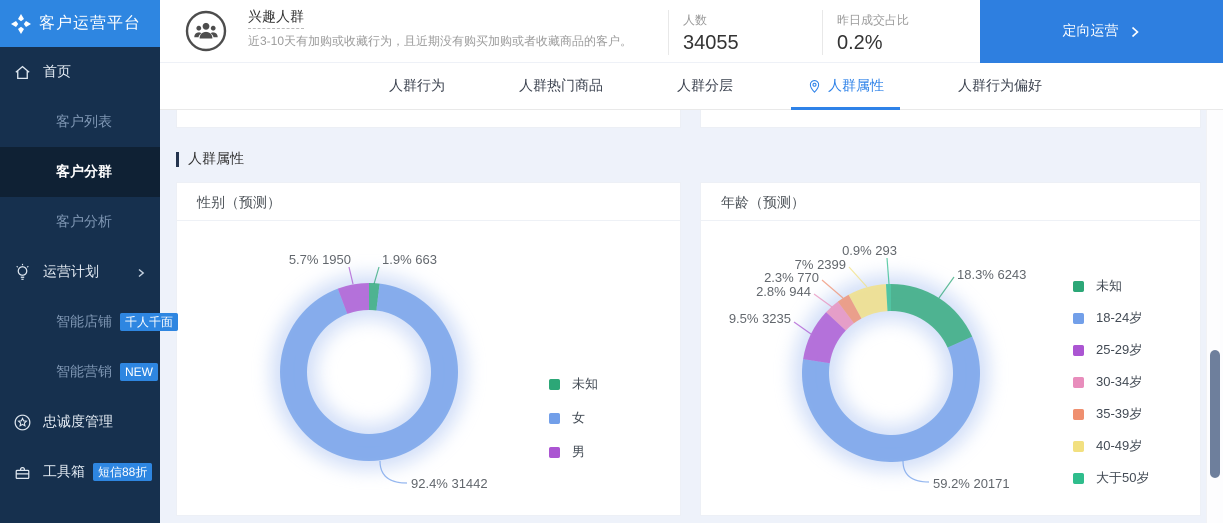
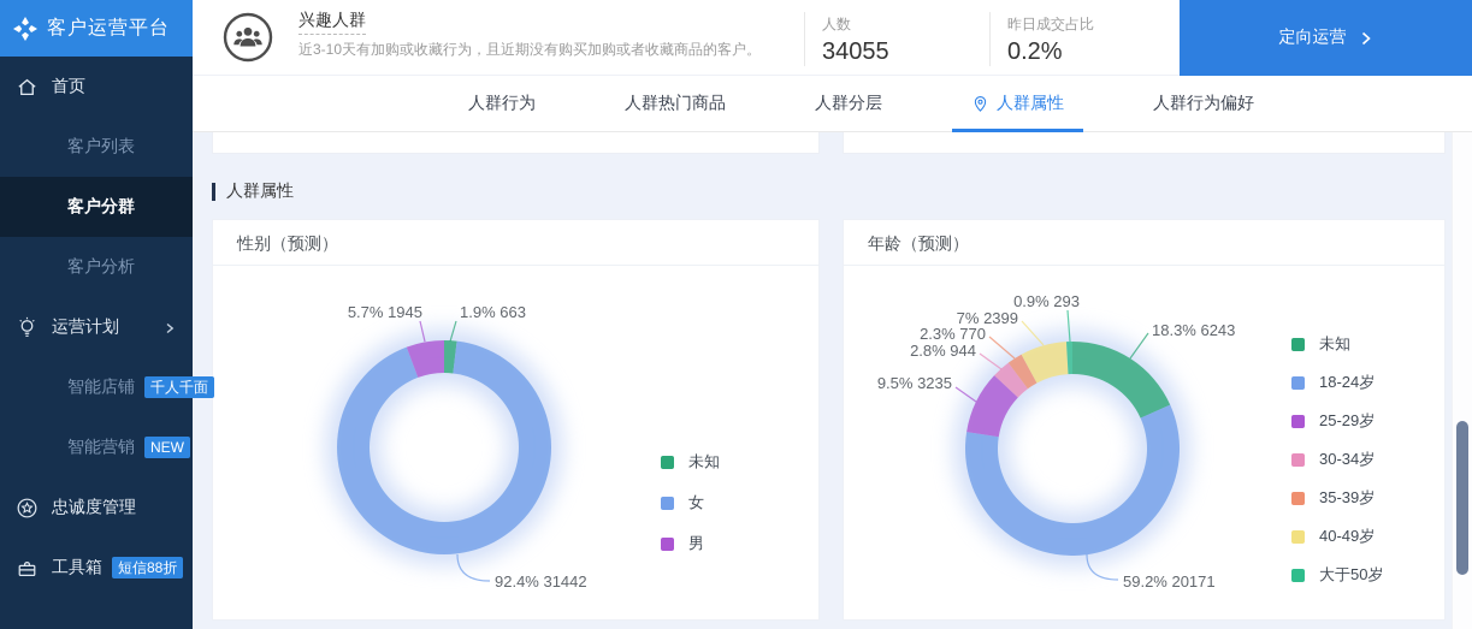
  客户运营平台
  首页
  客户列表
  客户分群
  客户分析
  运营计划
  智能店铺
  千人千面
  智能营销
  NEW
  忠诚度管理
  工具箱
  短信88折
  兴趣人群
  近3-10天有加购或收藏行为，且近期没有购买加购或者收藏商品的客户。
  人数
  34055
  昨日成交占比
  0.2%
  定向运营
  人群行为
  人群热门商品
  人群分层
  人群属性
  人群行为偏好
  人群属性
  性别（预测）
  1.9% 663
  92.4% 31442
- 5.7% 1950
+ 5.7% 1945
  未知
  女
  男
  年龄（预测）
  18.3% 6243
  59.2% 20171
  9.5% 3235
  2.8% 944
  2.3% 770
  7% 2399
  0.9% 293
  未知
  18-24岁
  25-29岁
  30-34岁
  35-39岁
  40-49岁
  大于50岁
